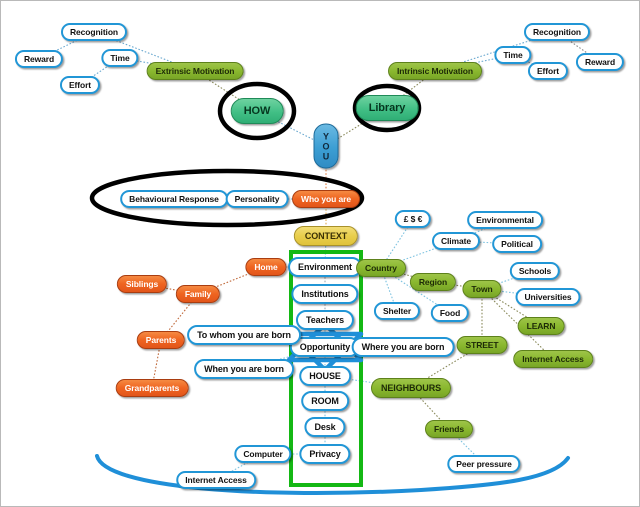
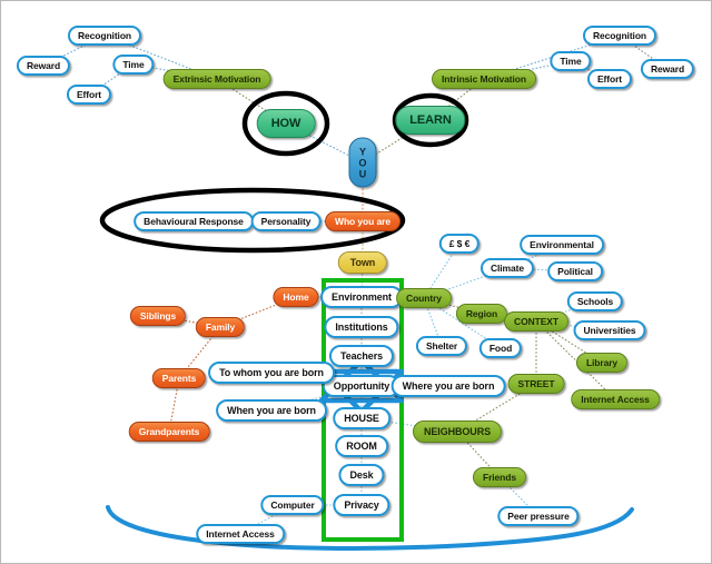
  Recognition
  Reward
  Time
  Effort
  Extrinsic Motivation
  HOW
  Y
  O
  U
- Library
+ LEARN
  Intrinsic Motivation
  Recognition
  Time
  Effort
  Reward
  Behavioural Response
  Personality
  Who you are
- CONTEXT
+ Town
  Environment
  Institutions
  Teachers
  Opportunity
  HOUSE
  ROOM
  Desk
  Privacy
  Home
  Family
  Siblings
  Parents
  Grandparents
  To whom you are born
  When you are born
  Where you are born
  Country
  £ $ €
  Climate
  Environmental
  Political
  Shelter
  Food
  Region
- Town
+ CONTEXT
  Schools
  Universities
- LEARN
+ Library
  Internet Access
  STREET
  NEIGHBOURS
  Friends
  Peer pressure
  Computer
  Internet Access
